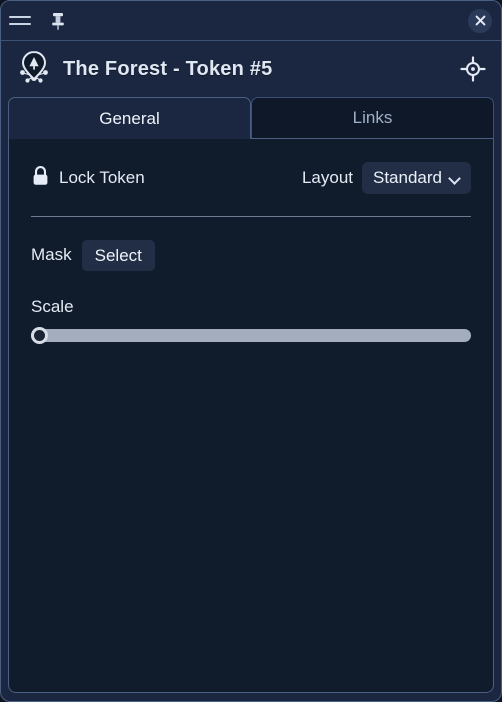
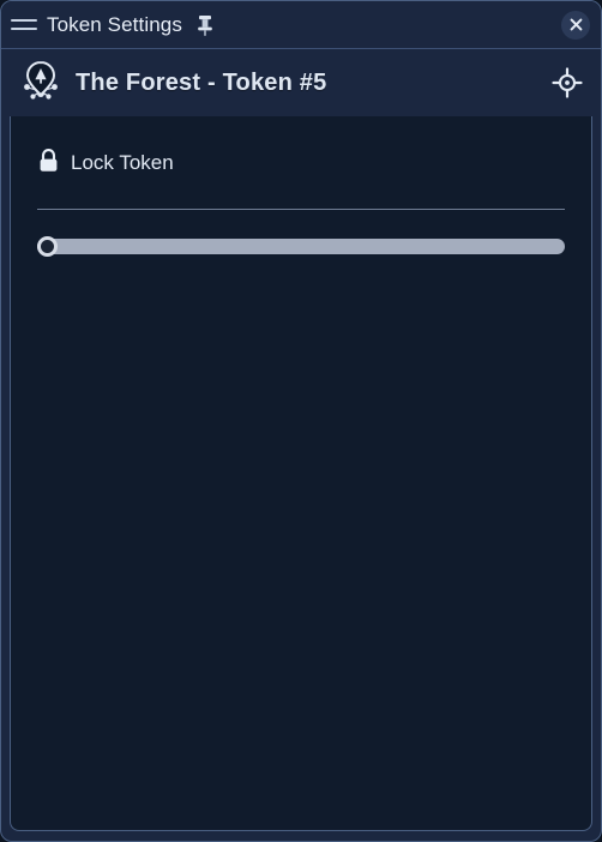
+ Token Settings
  The Forest - Token #5
- General
- Links
  Lock Token
- Layout
- Standard
- Mask
- Select
- Scale
